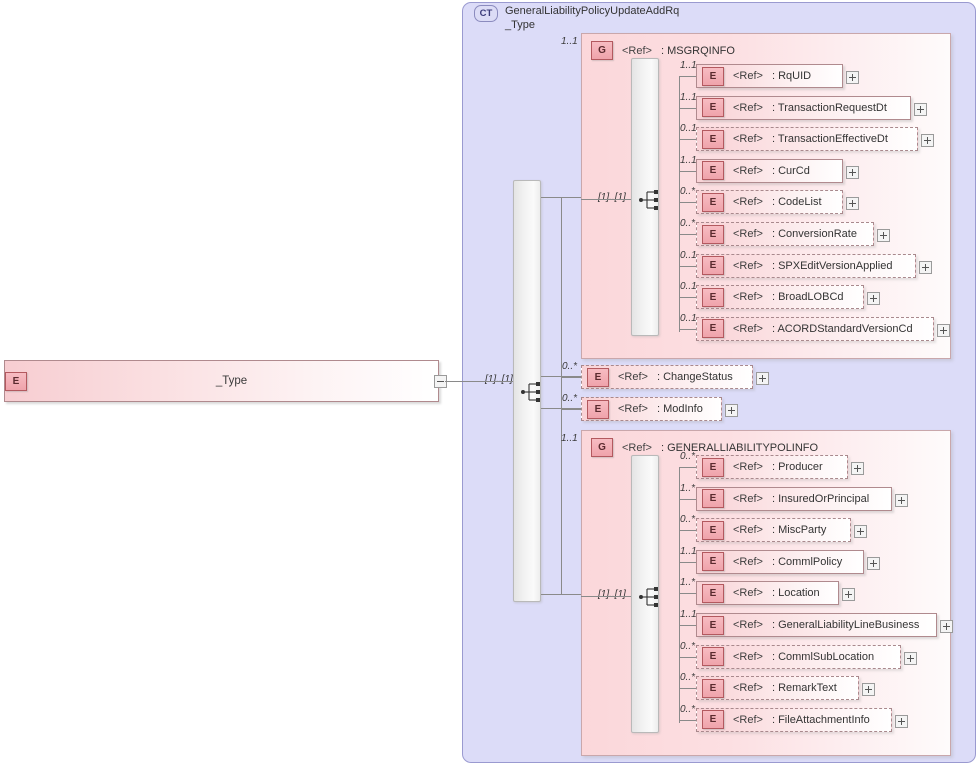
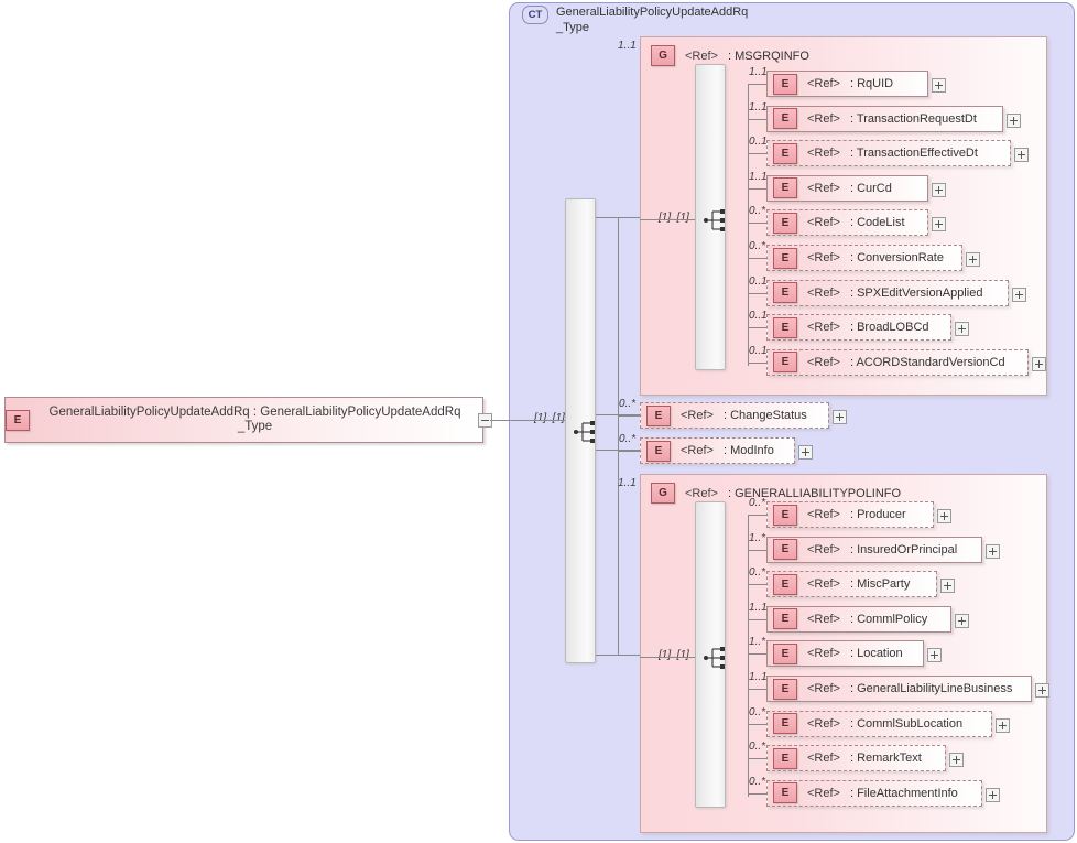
  E
+ GeneralLiabilityPolicyUpdateAddRq : GeneralLiabilityPolicyUpdateAddRq
  _Type
  CT
  GeneralLiabilityPolicyUpdateAddRq
  _Type
  [1]..[1]
  G
  <Ref>
  : MSGRQINFO
  1..1
  [1]..[1]
  1..1
  E
  <Ref>
  : RqUID
  1..1
  E
  <Ref>
  : TransactionRequestDt
  0..1
  E
  <Ref>
  : TransactionEffectiveDt
  1..1
  E
  <Ref>
  : CurCd
  0..*
  E
  <Ref>
  : CodeList
  0..*
  E
  <Ref>
  : ConversionRate
  0..1
  E
  <Ref>
  : SPXEditVersionApplied
  0..1
  E
  <Ref>
  : BroadLOBCd
  0..1
  E
  <Ref>
  : ACORDStandardVersionCd
  0..*
  E
  <Ref>
  : ChangeStatus
  0..*
  E
  <Ref>
  : ModInfo
  G
  <Ref>
  : GENERALLIABILITYPOLINFO
  1..1
  [1]..[1]
  0..*
  E
  <Ref>
  : Producer
  1..*
  E
  <Ref>
  : InsuredOrPrincipal
  0..*
  E
  <Ref>
  : MiscParty
  1..1
  E
  <Ref>
  : CommlPolicy
  1..*
  E
  <Ref>
  : Location
  1..1
  E
  <Ref>
  : GeneralLiabilityLineBusiness
  0..*
  E
  <Ref>
  : CommlSubLocation
  0..*
  E
  <Ref>
  : RemarkText
  0..*
  E
  <Ref>
  : FileAttachmentInfo
